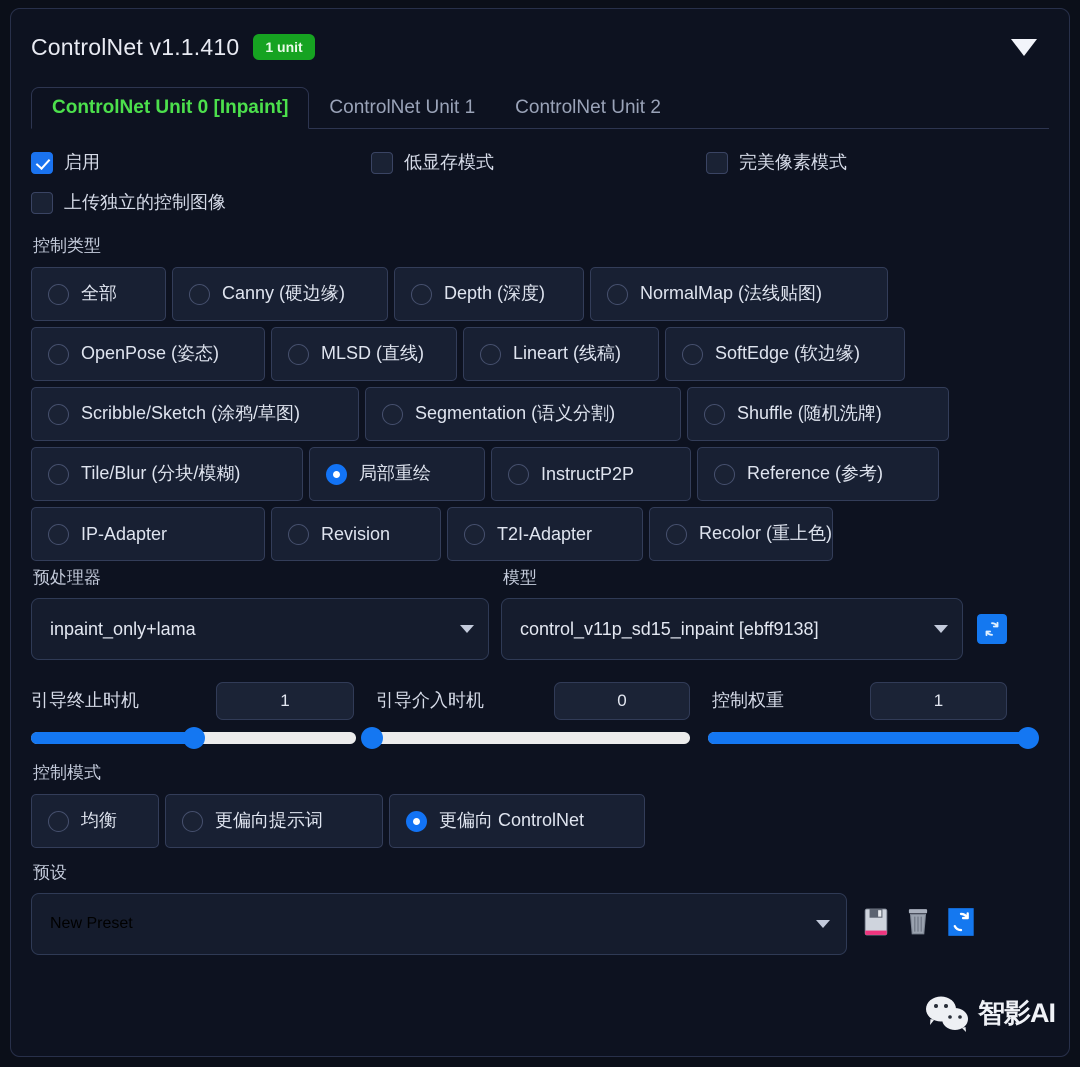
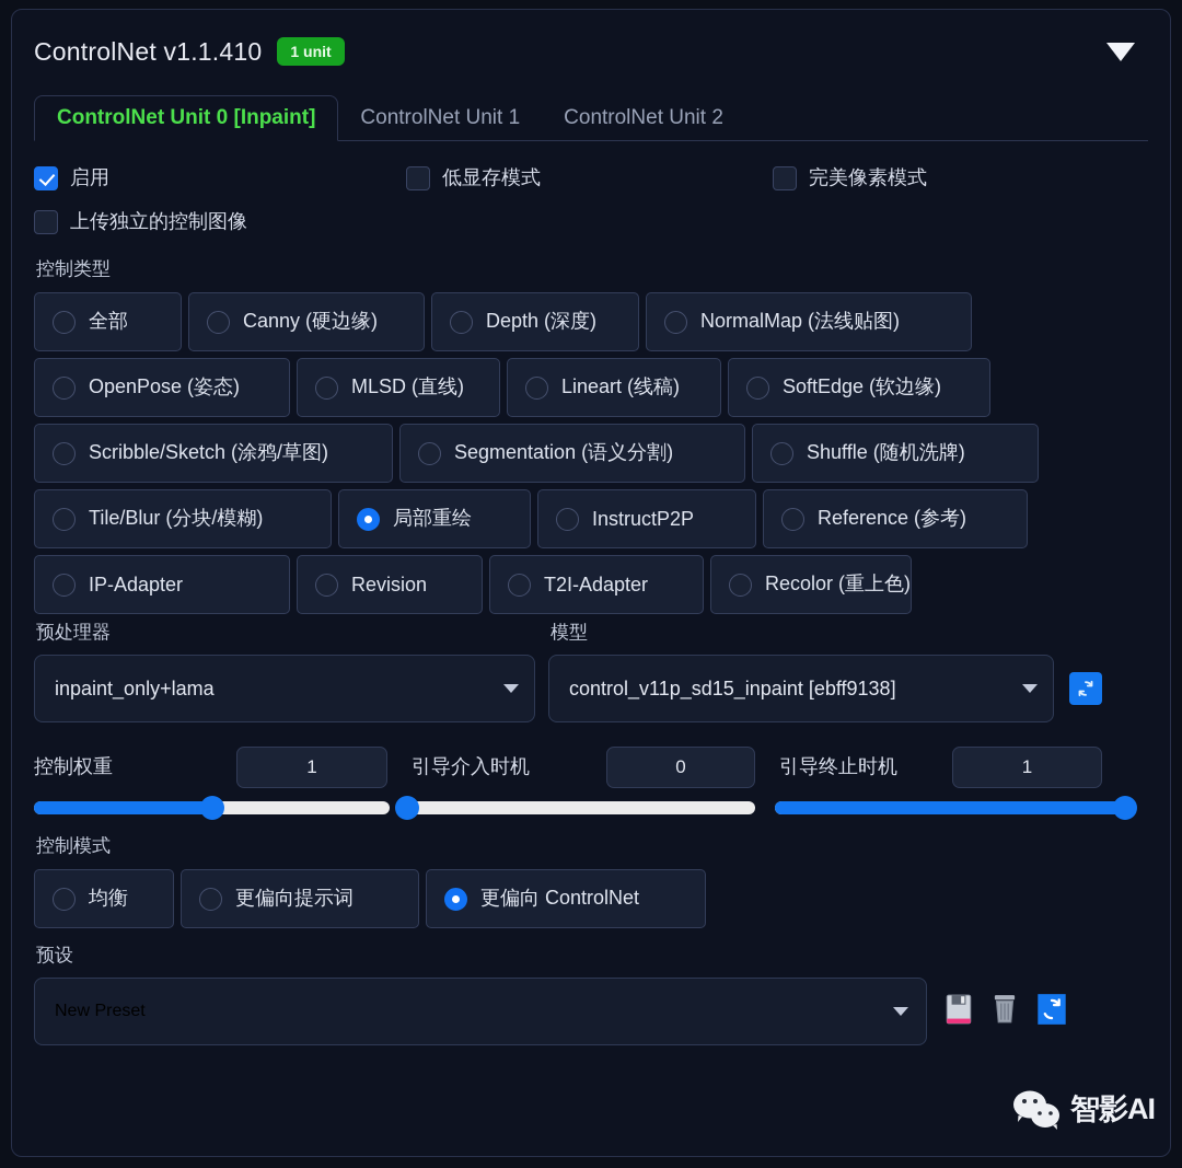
  ControlNet v1.1.410
  1 unit
  ControlNet Unit 0 [Inpaint]
  ControlNet Unit 1
  ControlNet Unit 2
  启用
  低显存模式
  完美像素模式
  上传独立的控制图像
  控制类型
  全部
  Canny (硬边缘)
  Depth (深度)
  NormalMap (法线贴图)
  OpenPose (姿态)
  MLSD (直线)
  Lineart (线稿)
  SoftEdge (软边缘)
  Scribble/Sketch (涂鸦/草图)
  Segmentation (语义分割)
  Shuffle (随机洗牌)
  Tile/Blur (分块/模糊)
  局部重绘
  InstructP2P
  Reference (参考)
  IP-Adapter
  Revision
  T2I-Adapter
  Recolor (重上色)
  预处理器
  inpaint_only+lama
  模型
  control_v11p_sd15_inpaint [ebff9138]
- 引导终止时机
+ 控制权重
  1
  引导介入时机
  0
- 控制权重
+ 引导终止时机
  1
  控制模式
  均衡
  更偏向提示词
  更偏向 ControlNet
  预设
  New Preset
  智影AI
